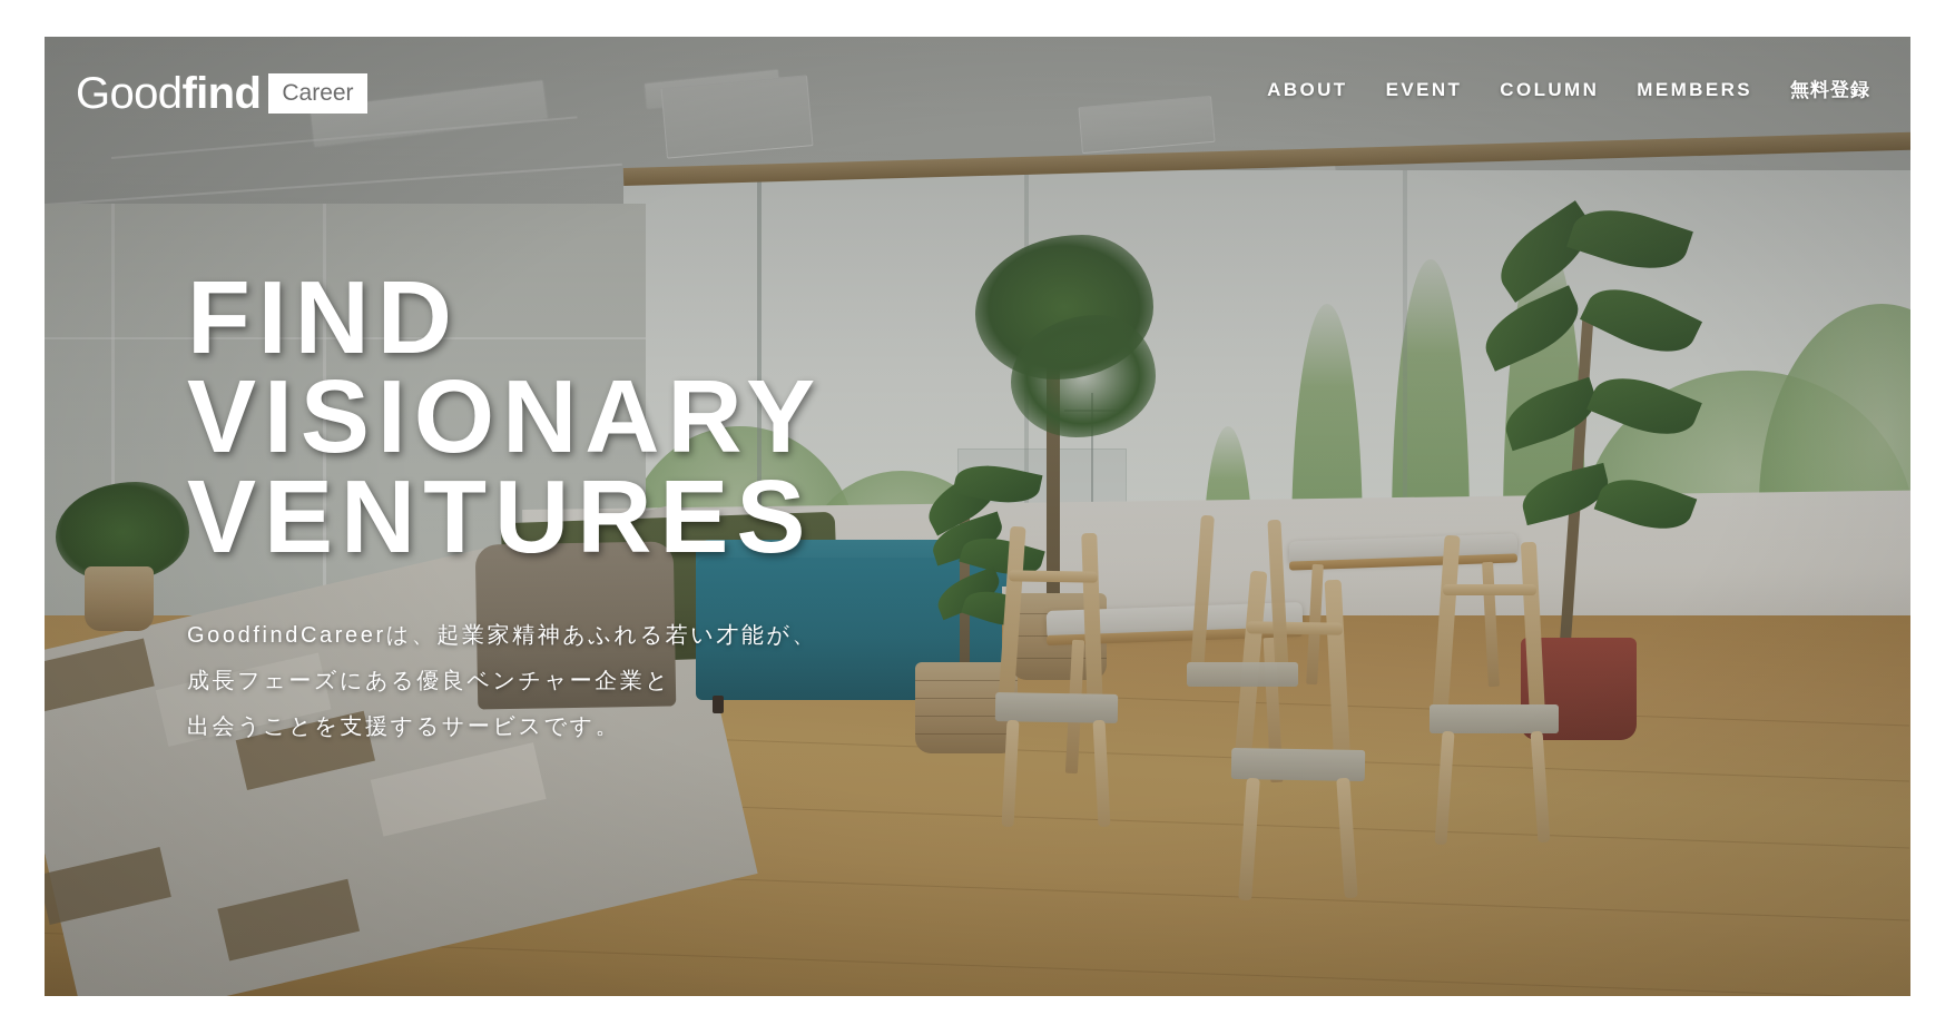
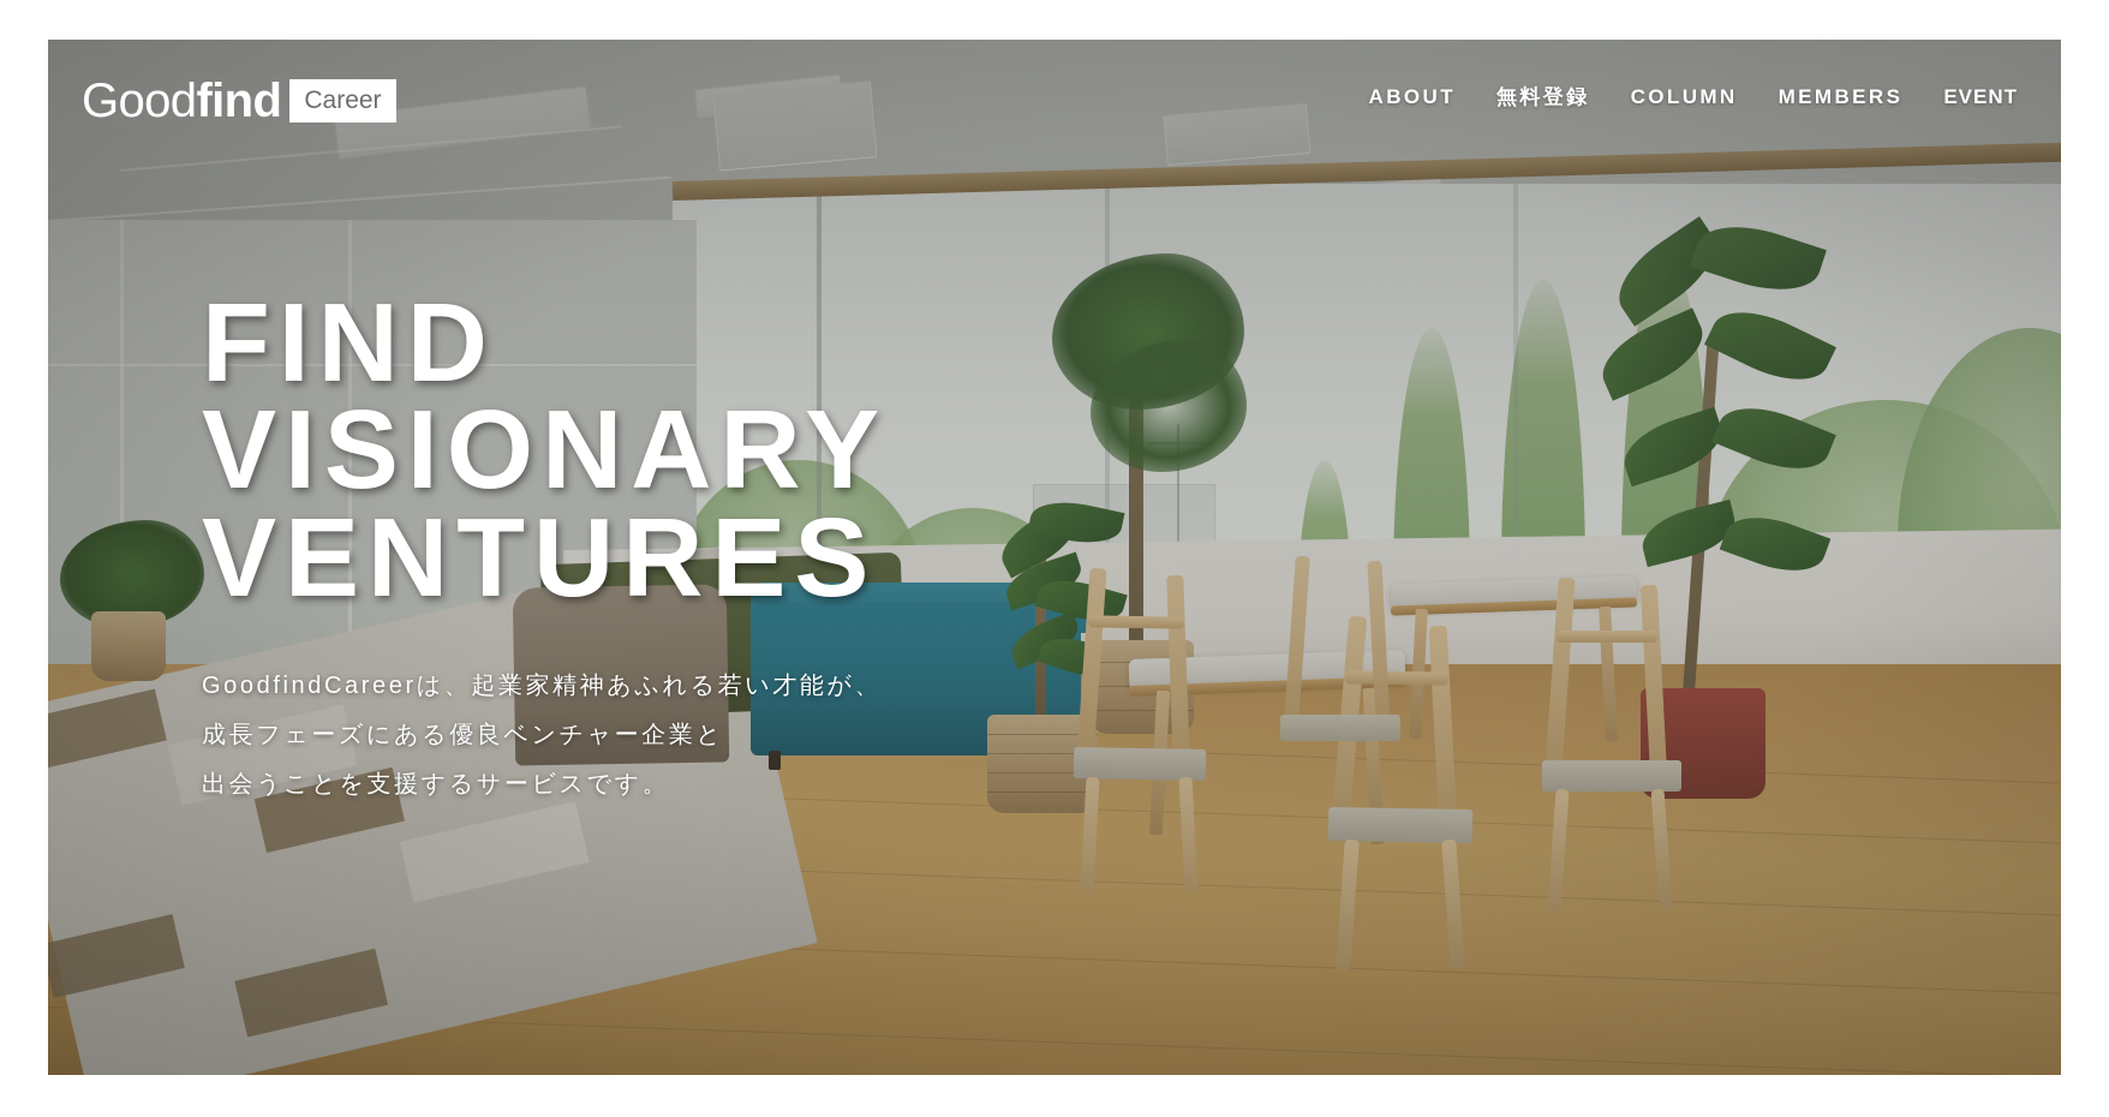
  Goodfind
  Career
  ABOUT
- EVENT
+ 無料登録
  COLUMN
  MEMBERS
- 無料登録
+ EVENT
  FIND
  VISIONARY
  VENTURES
  GoodfindCareerは、起業家精神あふれる若い才能が、
  成長フェーズにある優良ベンチャー企業と
  出会うことを支援するサービスです。
